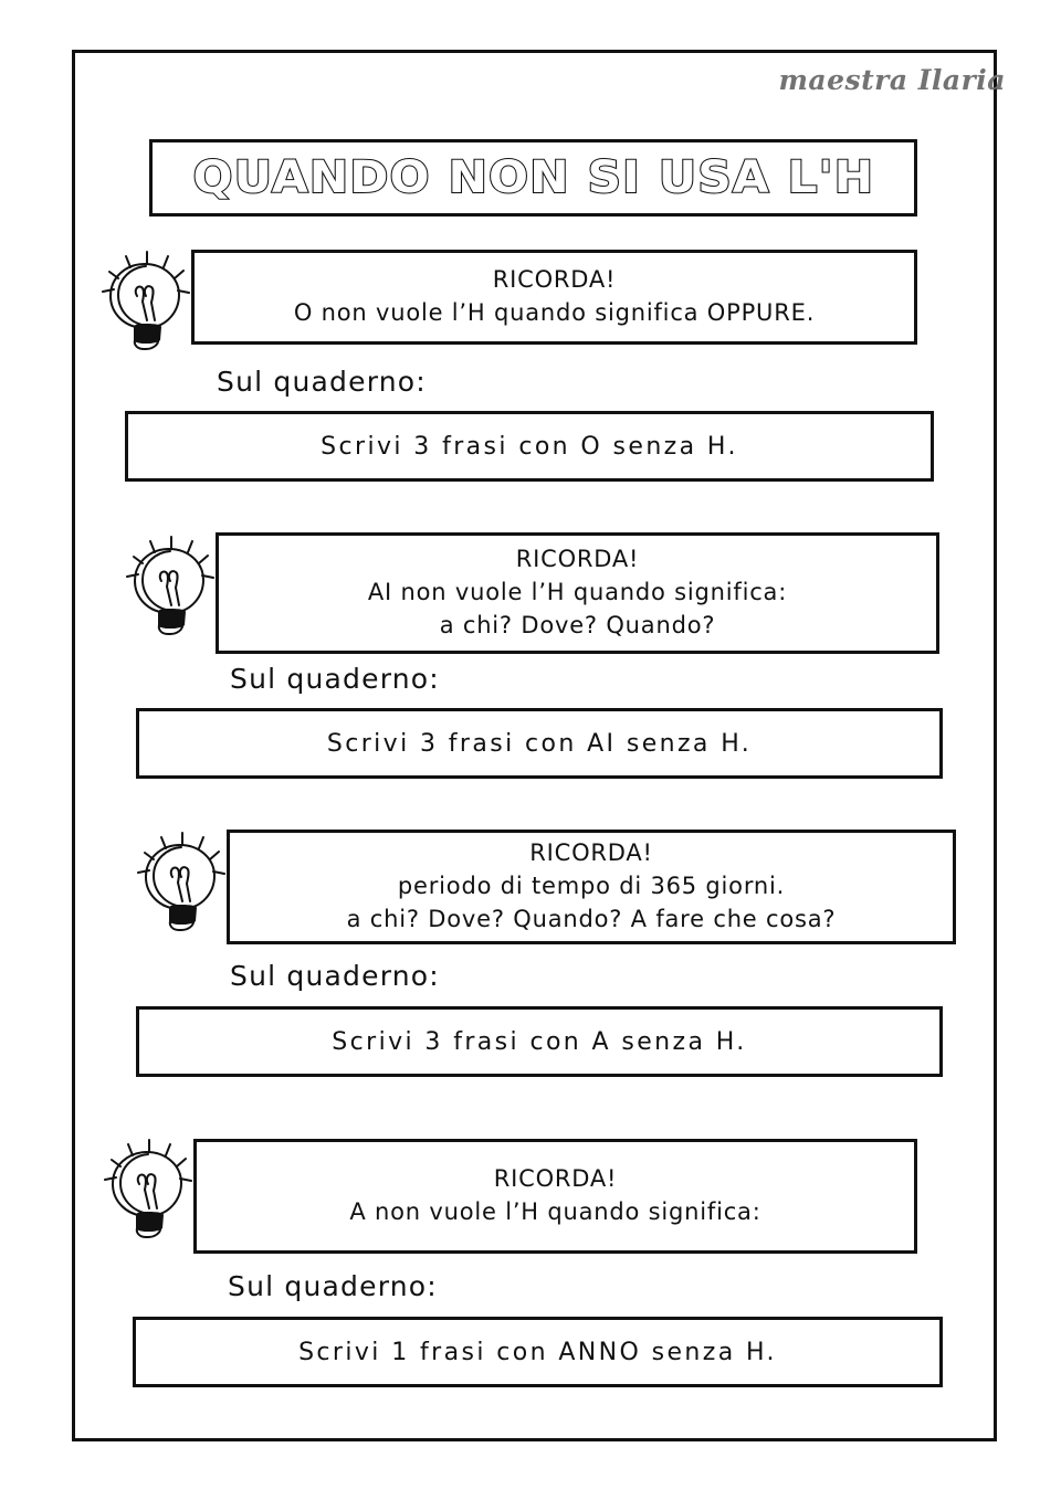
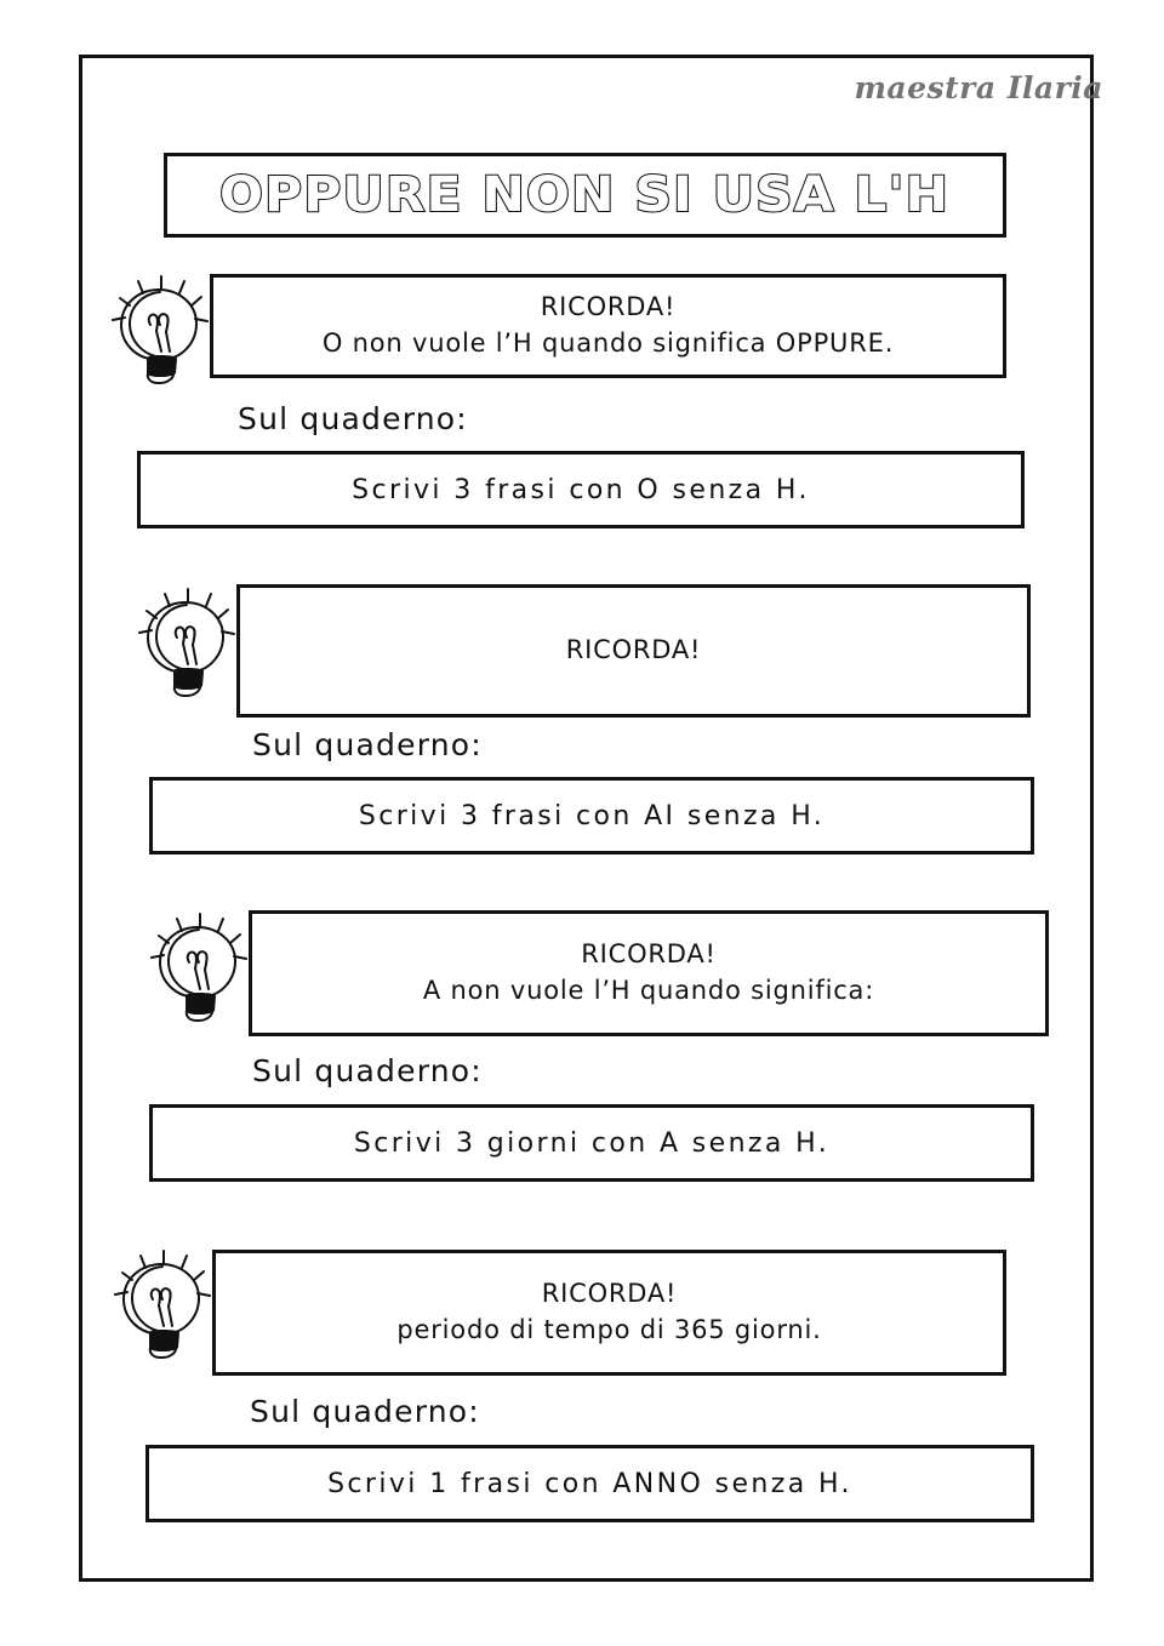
  maestra Ilaria
- QUANDO NON SI USA L'H
+ OPPURE NON SI USA L'H
  RICORDA!
  O non vuole l’H quando significa OPPURE.
  Sul quaderno:
  Scrivi 3 frasi con O senza H.
  RICORDA!
- AI non vuole l’H quando significa:
- a chi? Dove? Quando?
  Sul quaderno:
  Scrivi 3 frasi con AI senza H.
  RICORDA!
- periodo di tempo di 365 giorni.
+ A non vuole l’H quando significa:
- a chi? Dove? Quando? A fare che cosa?
  Sul quaderno:
- Scrivi 3 frasi con A senza H.
+ Scrivi 3 giorni con A senza H.
  RICORDA!
- A non vuole l’H quando significa:
+ periodo di tempo di 365 giorni.
  Sul quaderno:
  Scrivi 1 frasi con ANNO senza H.
